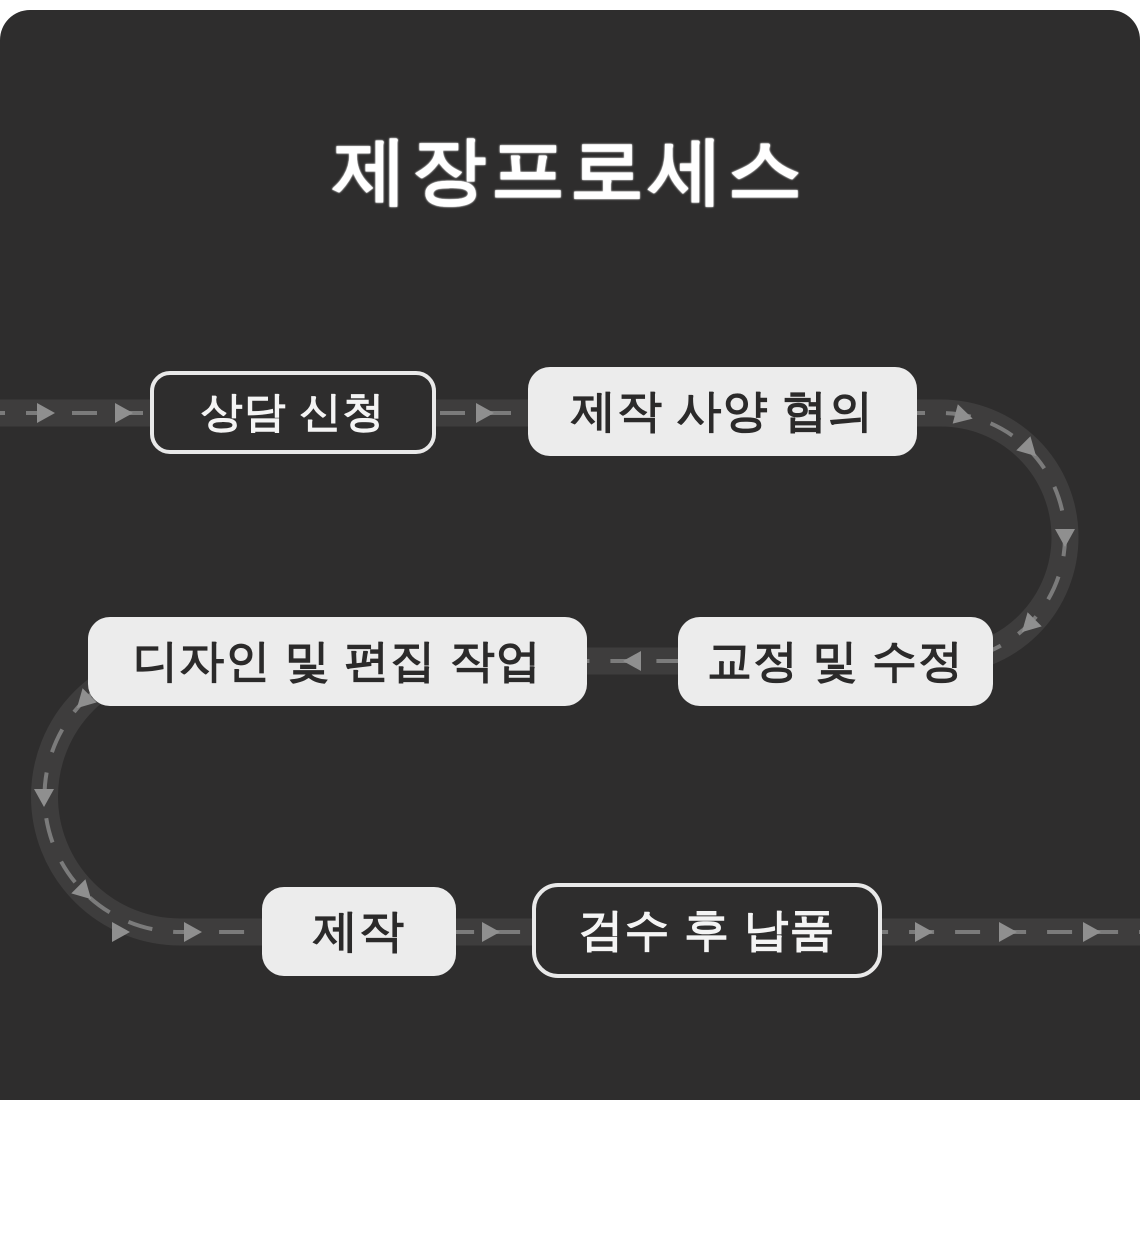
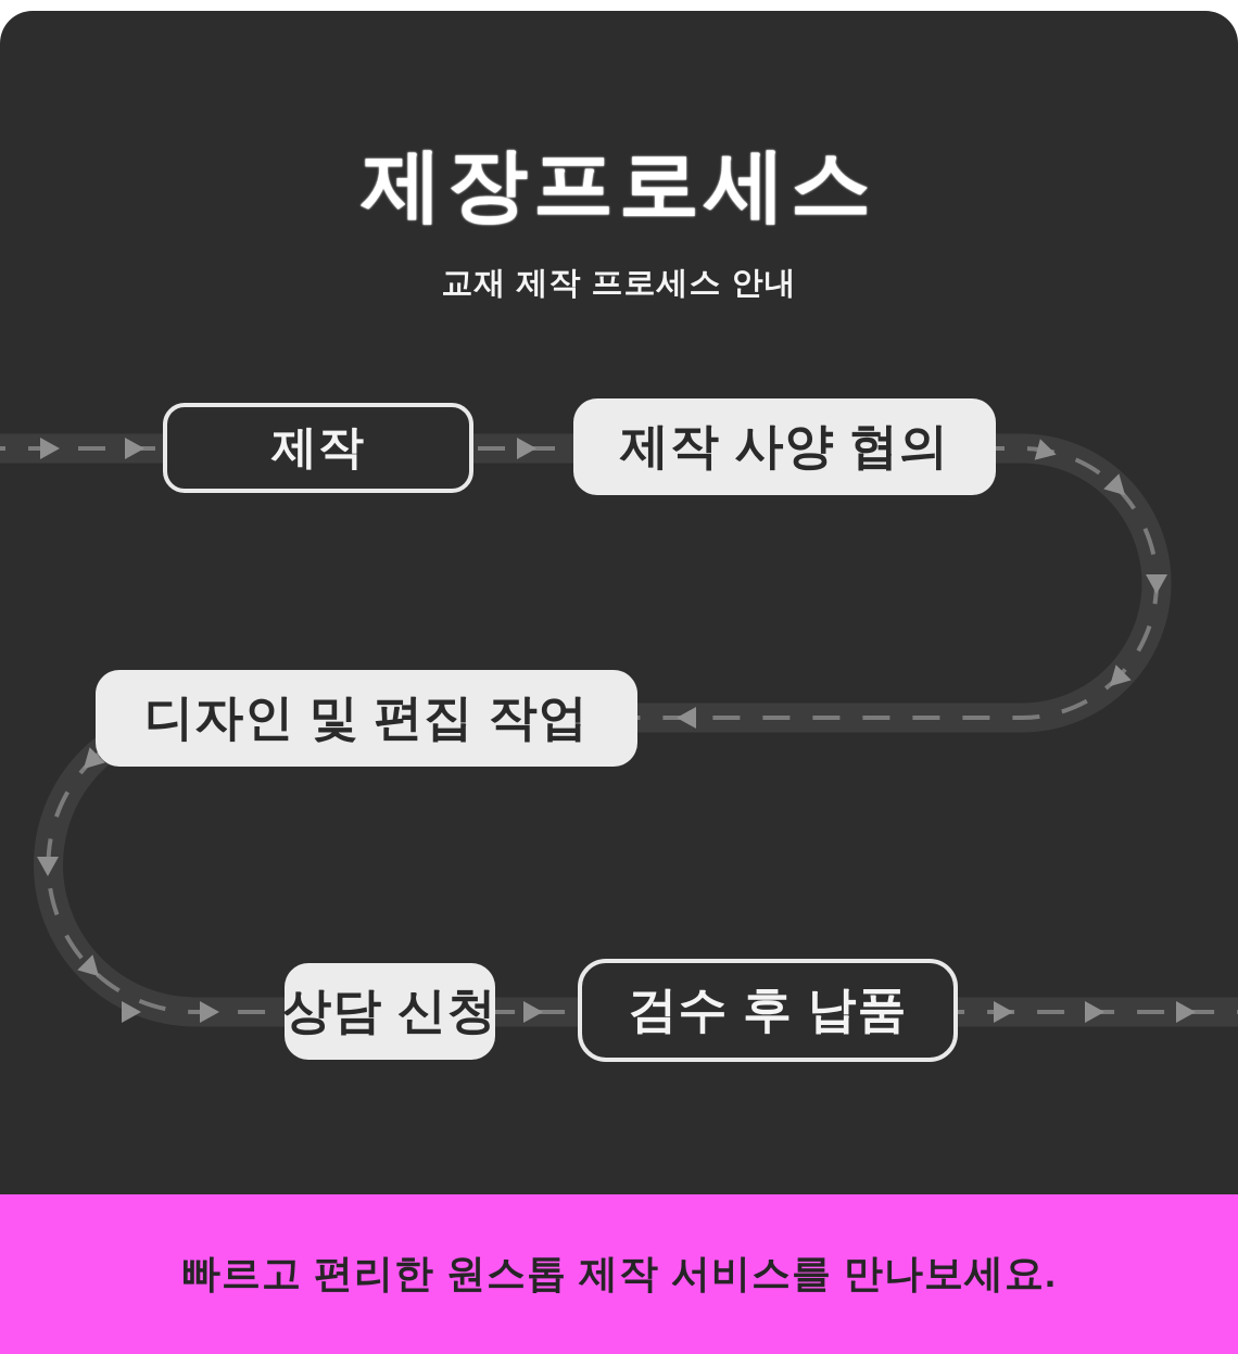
  제장프로세스
+ 교재 제작 프로세스 안내
- 상담 신청
+ 제작
  제작 사양 협의
- 교정 및 수정
  디자인 및 편집 작업
- 제작
+ 상담 신청
  검수 후 납품
+ 빠르고 편리한 원스톱 제작 서비스를 만나보세요.
